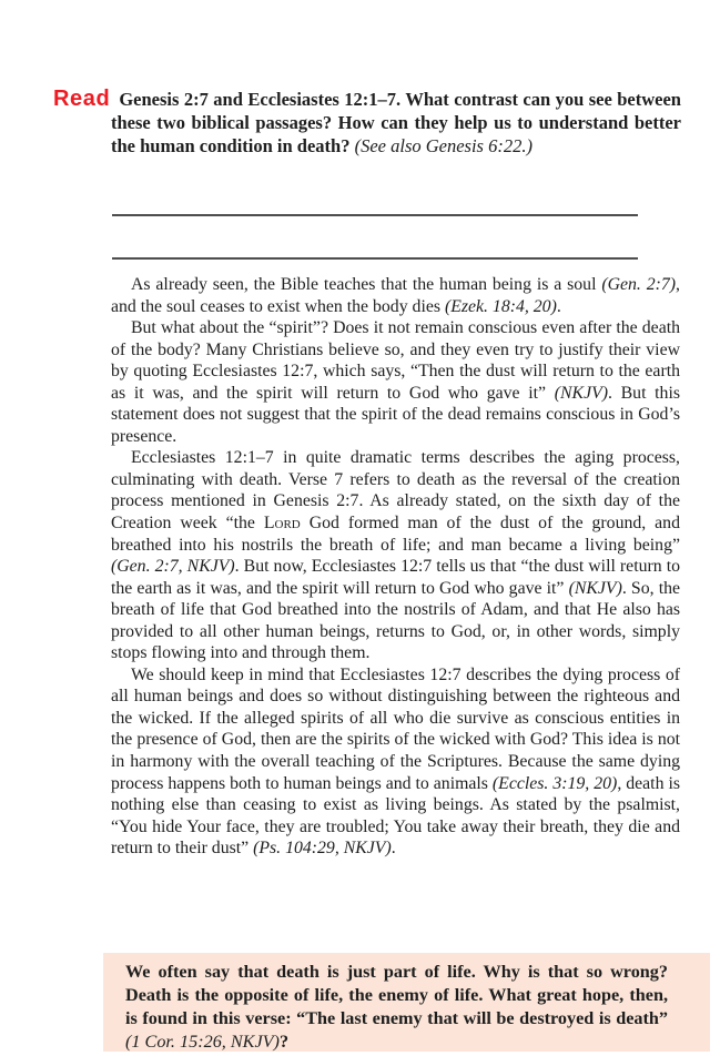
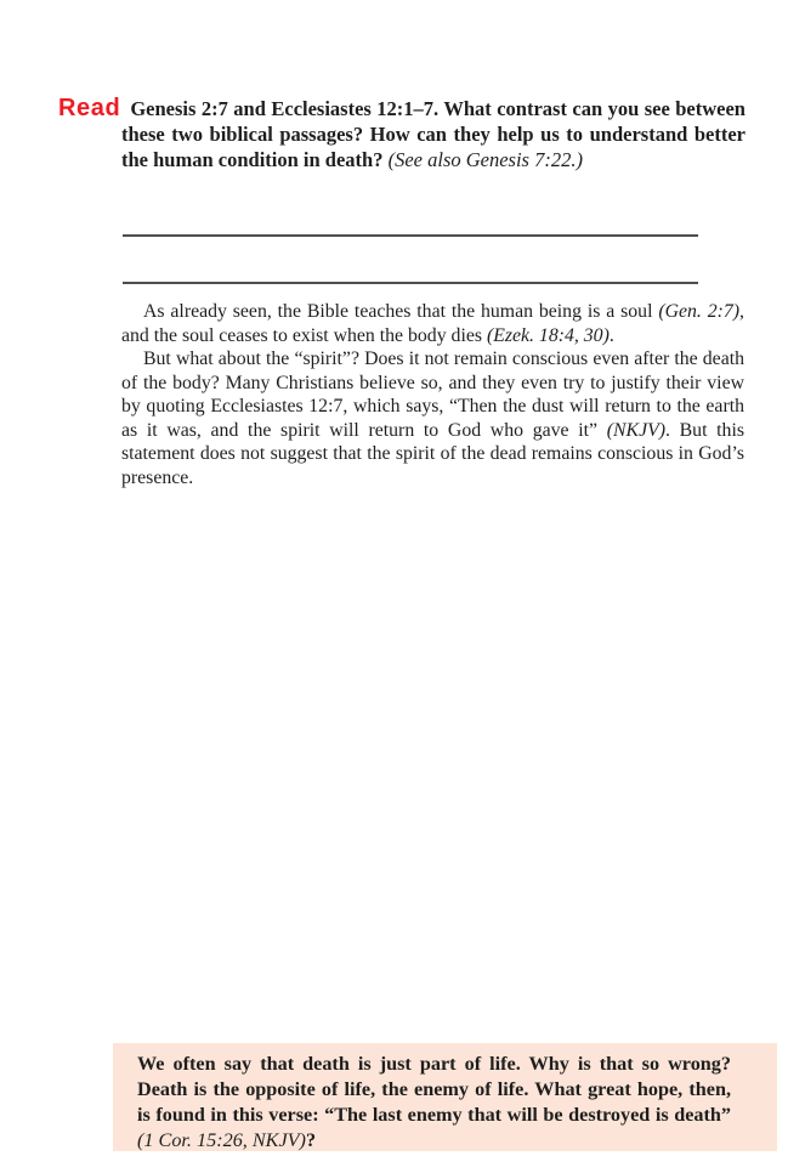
- Read Genesis 2:7 and Ecclesiastes 12:1–7. What contrast can you see between these two biblical passages? How can they help us to understand better the human condition in death? (See also Genesis 6:22.)
+ Read Genesis 2:7 and Ecclesiastes 12:1–7. What contrast can you see between these two biblical passages? How can they help us to understand better the human condition in death? (See also Genesis 7:22.)
- As already seen, the Bible teaches that the human being is a soul (Gen. 2:7), and the soul ceases to exist when the body dies (Ezek. 18:4, 20).
+ As already seen, the Bible teaches that the human being is a soul (Gen. 2:7), and the soul ceases to exist when the body dies (Ezek. 18:4, 30).
  But what about the “spirit”? Does it not remain conscious even after the death of the body? Many Christians believe so, and they even try to justify their view by quoting Ecclesiastes 12:7, which says, “Then the dust will return to the earth as it was, and the spirit will return to God who gave it” (NKJV). But this statement does not suggest that the spirit of the dead remains conscious in God’s presence.
- Ecclesiastes 12:1–7 in quite dramatic terms describes the aging process, culminating with death. Verse 7 refers to death as the reversal of the creation process mentioned in Genesis 2:7. As already stated, on the sixth day of the Creation week “the Lord God formed man of the dust of the ground, and breathed into his nostrils the breath of life; and man became a living being” (Gen. 2:7, NKJV). But now, Ecclesiastes 12:7 tells us that “the dust will return to the earth as it was, and the spirit will return to God who gave it” (NKJV). So, the breath of life that God breathed into the nostrils of Adam, and that He also has provided to all other human beings, returns to God, or, in other words, simply stops flowing into and through them.
- We should keep in mind that Ecclesiastes 12:7 describes the dying process of all human beings and does so without distinguishing between the righteous and the wicked. If the alleged spirits of all who die survive as conscious entities in the presence of God, then are the spirits of the wicked with God? This idea is not in harmony with the overall teaching of the Scriptures. Because the same dying process happens both to human beings and to animals (Eccles. 3:19, 20), death is nothing else than ceasing to exist as living beings. As stated by the psalmist, “You hide Your face, they are troubled; You take away their breath, they die and return to their dust” (Ps. 104:29, NKJV).
  We often say that death is just part of life. Why is that so wrong? Death is the opposite of life, the enemy of life. What great hope, then, is found in this verse: “The last enemy that will be destroyed is death” (1 Cor. 15:26, NKJV)?
